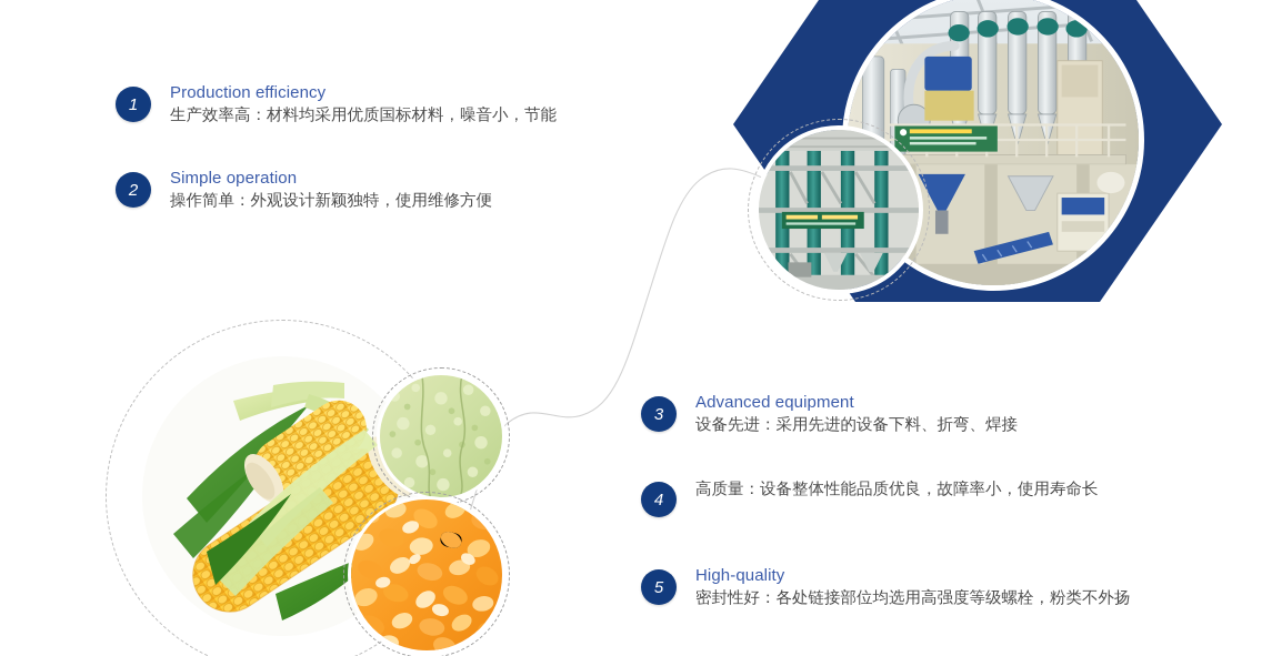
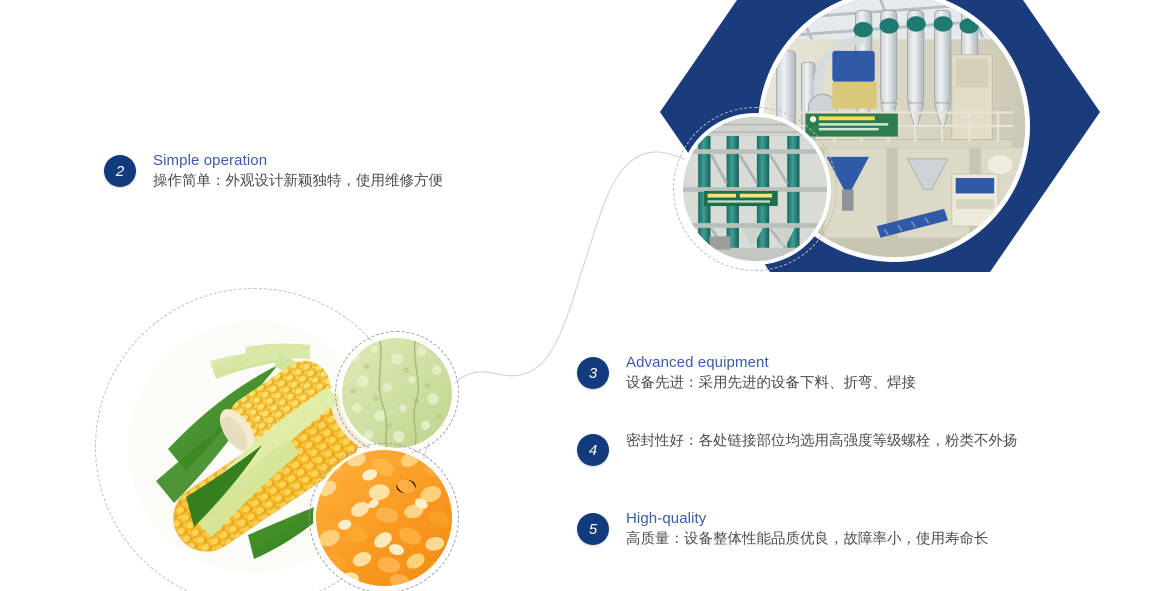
- 1
- Production efficiency
- 生产效率高：材料均采用优质国标材料，噪音小，节能
  2
  Simple operation
  操作简单：外观设计新颖独特，使用维修方便
  3
  Advanced equipment
  设备先进：采用先进的设备下料、折弯、焊接
  4
- 高质量：设备整体性能品质优良，故障率小，使用寿命长
+ 密封性好：各处链接部位均选用高强度等级螺栓，粉类不外扬
  5
  High-quality
- 密封性好：各处链接部位均选用高强度等级螺栓，粉类不外扬
+ 高质量：设备整体性能品质优良，故障率小，使用寿命长
